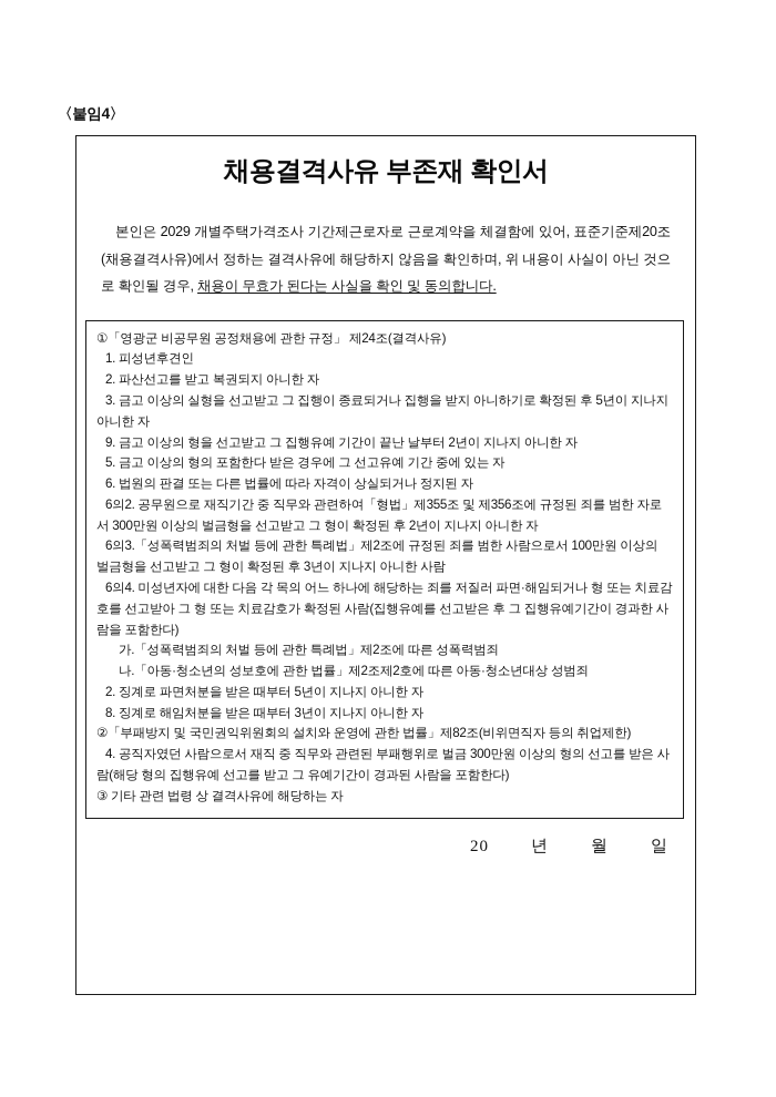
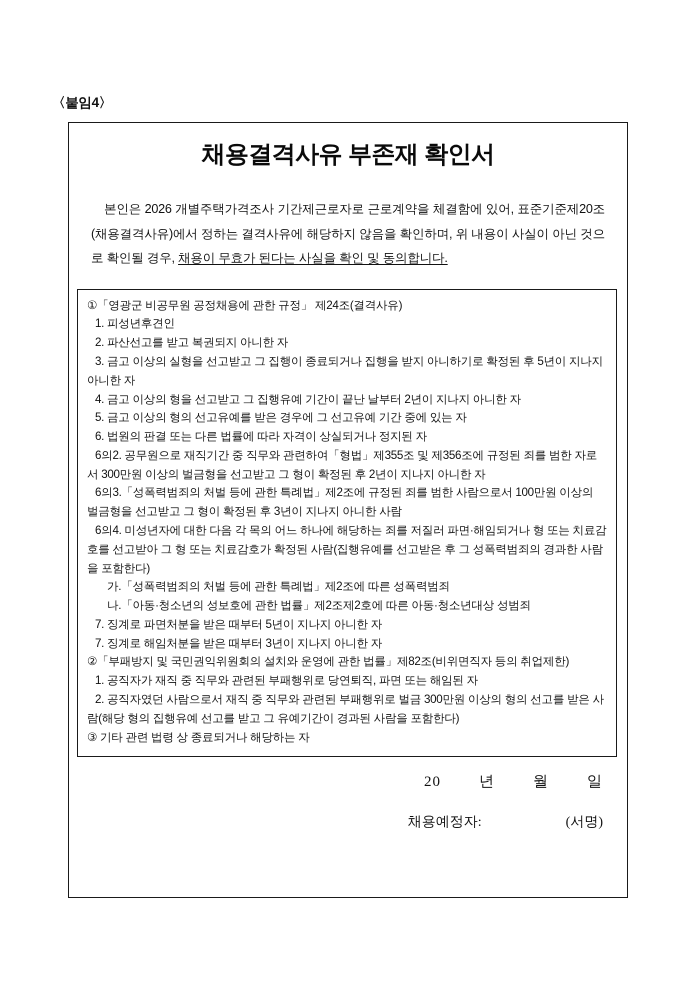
  〈붙임4〉
  채용결격사유 부존재 확인서
- 본인은 2029 개별주택가격조사 기간제근로자로 근로계약을 체결함에 있어, 표준기준제20조(채용결격사유)에서 정하는 결격사유에 해당하지 않음을 확인하며, 위 내용이 사실이 아닌 것으로 확인될 경우, 채용이 무효가 된다는 사실을 확인 및 동의합니다.
+ 본인은 2026 개별주택가격조사 기간제근로자로 근로계약을 체결함에 있어, 표준기준제20조(채용결격사유)에서 정하는 결격사유에 해당하지 않음을 확인하며, 위 내용이 사실이 아닌 것으로 확인될 경우, 채용이 무효가 된다는 사실을 확인 및 동의합니다.
  ①「영광군 비공무원 공정채용에 관한 규정」 제24조(결격사유)
  1. 피성년후견인
  2. 파산선고를 받고 복권되지 아니한 자
  3. 금고 이상의 실형을 선고받고 그 집행이 종료되거나 집행을 받지 아니하기로 확정된 후 5년이 지나지 아니한 자
- 9. 금고 이상의 형을 선고받고 그 집행유예 기간이 끝난 날부터 2년이 지나지 아니한 자
+ 4. 금고 이상의 형을 선고받고 그 집행유예 기간이 끝난 날부터 2년이 지나지 아니한 자
- 5. 금고 이상의 형의 포함한다 받은 경우에 그 선고유예 기간 중에 있는 자
+ 5. 금고 이상의 형의 선고유예를 받은 경우에 그 선고유예 기간 중에 있는 자
  6. 법원의 판결 또는 다른 법률에 따라 자격이 상실되거나 정지된 자
  6의2. 공무원으로 재직기간 중 직무와 관련하여「형법」제355조 및 제356조에 규정된 죄를 범한 자로서 300만원 이상의 벌금형을 선고받고 그 형이 확정된 후 2년이 지나지 아니한 자
  6의3.「성폭력범죄의 처벌 등에 관한 특례법」제2조에 규정된 죄를 범한 사람으로서 100만원 이상의 벌금형을 선고받고 그 형이 확정된 후 3년이 지나지 아니한 사람
- 6의4. 미성년자에 대한 다음 각 목의 어느 하나에 해당하는 죄를 저질러 파면·해임되거나 형 또는 치료감호를 선고받아 그 형 또는 치료감호가 확정된 사람(집행유예를 선고받은 후 그 집행유예기간이 경과한 사람을 포함한다)
+ 6의4. 미성년자에 대한 다음 각 목의 어느 하나에 해당하는 죄를 저질러 파면·해임되거나 형 또는 치료감호를 선고받아 그 형 또는 치료감호가 확정된 사람(집행유예를 선고받은 후 그 성폭력범죄의 경과한 사람을 포함한다)
  가.「성폭력범죄의 처벌 등에 관한 특례법」제2조에 따른 성폭력범죄
  나.「아동·청소년의 성보호에 관한 법률」제2조제2호에 따른 아동·청소년대상 성범죄
- 2. 징계로 파면처분을 받은 때부터 5년이 지나지 아니한 자
+ 7. 징계로 파면처분을 받은 때부터 5년이 지나지 아니한 자
- 8. 징계로 해임처분을 받은 때부터 3년이 지나지 아니한 자
+ 7. 징계로 해임처분을 받은 때부터 3년이 지나지 아니한 자
  ②「부패방지 및 국민권익위원회의 설치와 운영에 관한 법률」제82조(비위면직자 등의 취업제한)
+ 1. 공직자가 재직 중 직무와 관련된 부패행위로 당연퇴직, 파면 또는 해임된 자
- 4. 공직자였던 사람으로서 재직 중 직무와 관련된 부패행위로 벌금 300만원 이상의 형의 선고를 받은 사람(해당 형의 집행유예 선고를 받고 그 유예기간이 경과된 사람을 포함한다)
+ 2. 공직자였던 사람으로서 재직 중 직무와 관련된 부패행위로 벌금 300만원 이상의 형의 선고를 받은 사람(해당 형의 집행유예 선고를 받고 그 유예기간이 경과된 사람을 포함한다)
- ③ 기타 관련 법령 상 결격사유에 해당하는 자
+ ③ 기타 관련 법령 상 종료되거나 해당하는 자
  20 년 월 일
+ 채용예정자: (서명)
